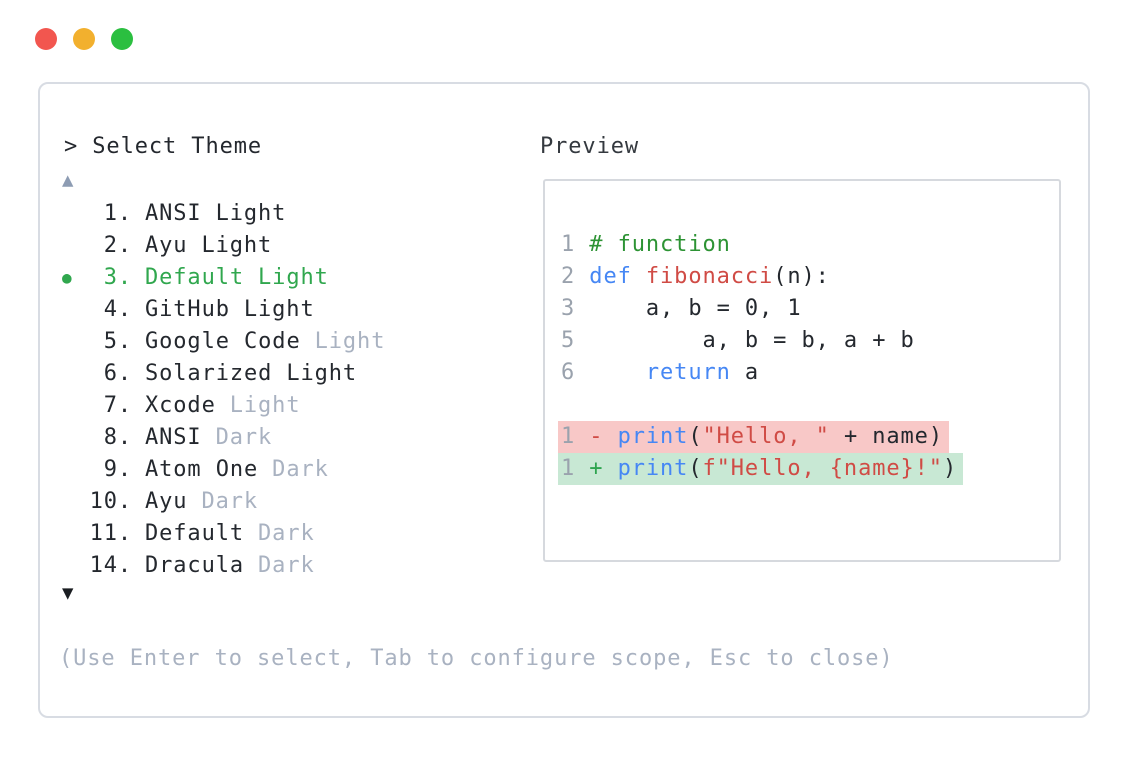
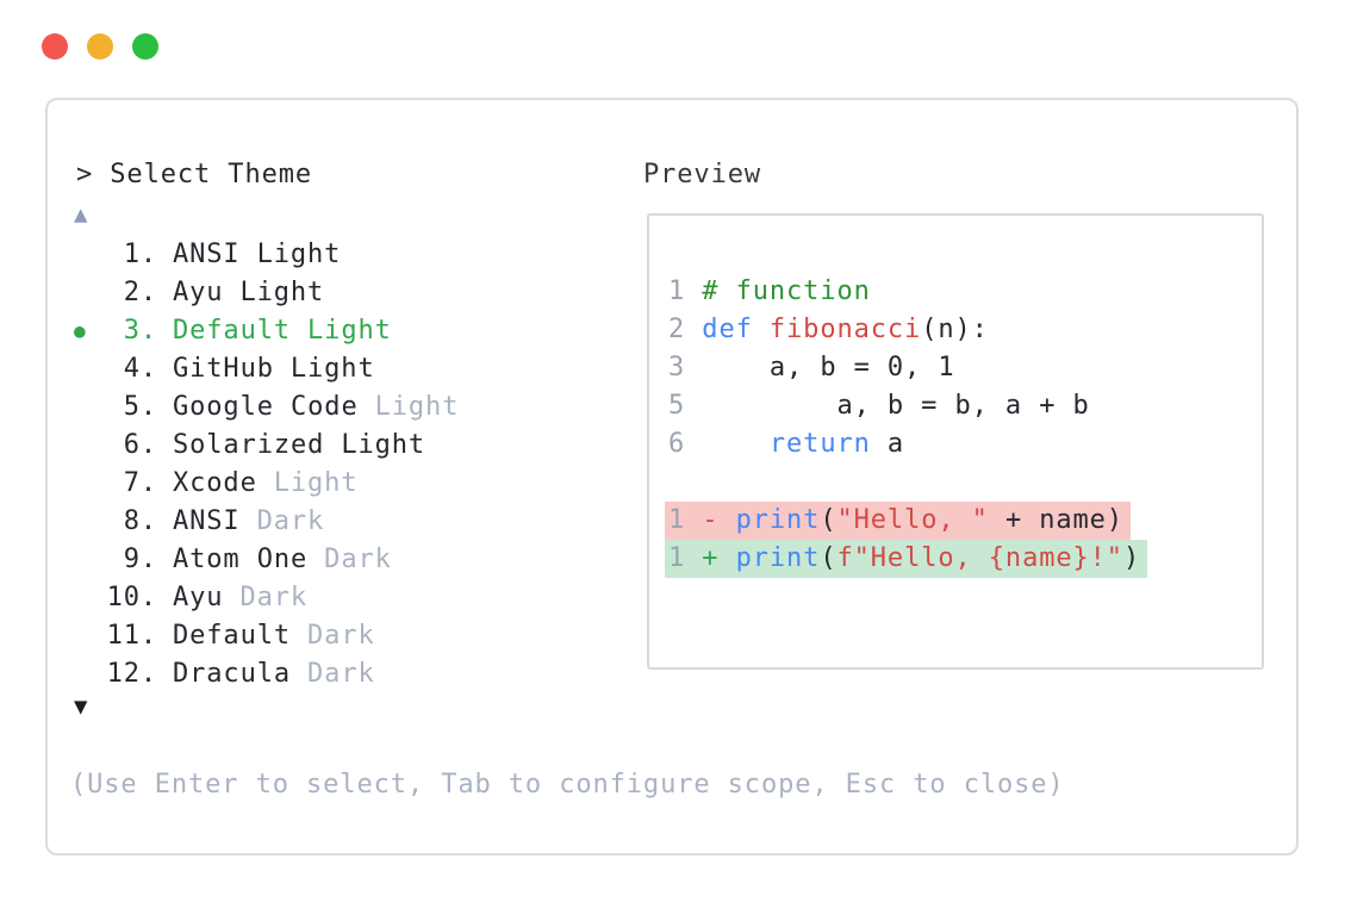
  > Select Theme
  ▲
  1.
  ANSI
  Light
  2.
  Ayu
  Light
  ●
  3.
  Default
  Light
  4.
  GitHub
  Light
  5.
  Google Code
  Light
  6.
  Solarized
  Light
  7.
  Xcode
  Light
  8.
  ANSI
  Dark
  9.
  Atom One
  Dark
  10.
  Ayu
  Dark
  11.
  Default
  Dark
- 14.
+ 12.
  Dracula
  Dark
  ▼
  (Use Enter to select, Tab to configure scope, Esc to close)
  Preview
  1 # function
  2 def fibonacci(n):
  3 a, b = 0, 1
  5 a, b = b, a + b
  6 return a
  1 - print("Hello, " + name)
  1 + print(f"Hello, {name}!")
